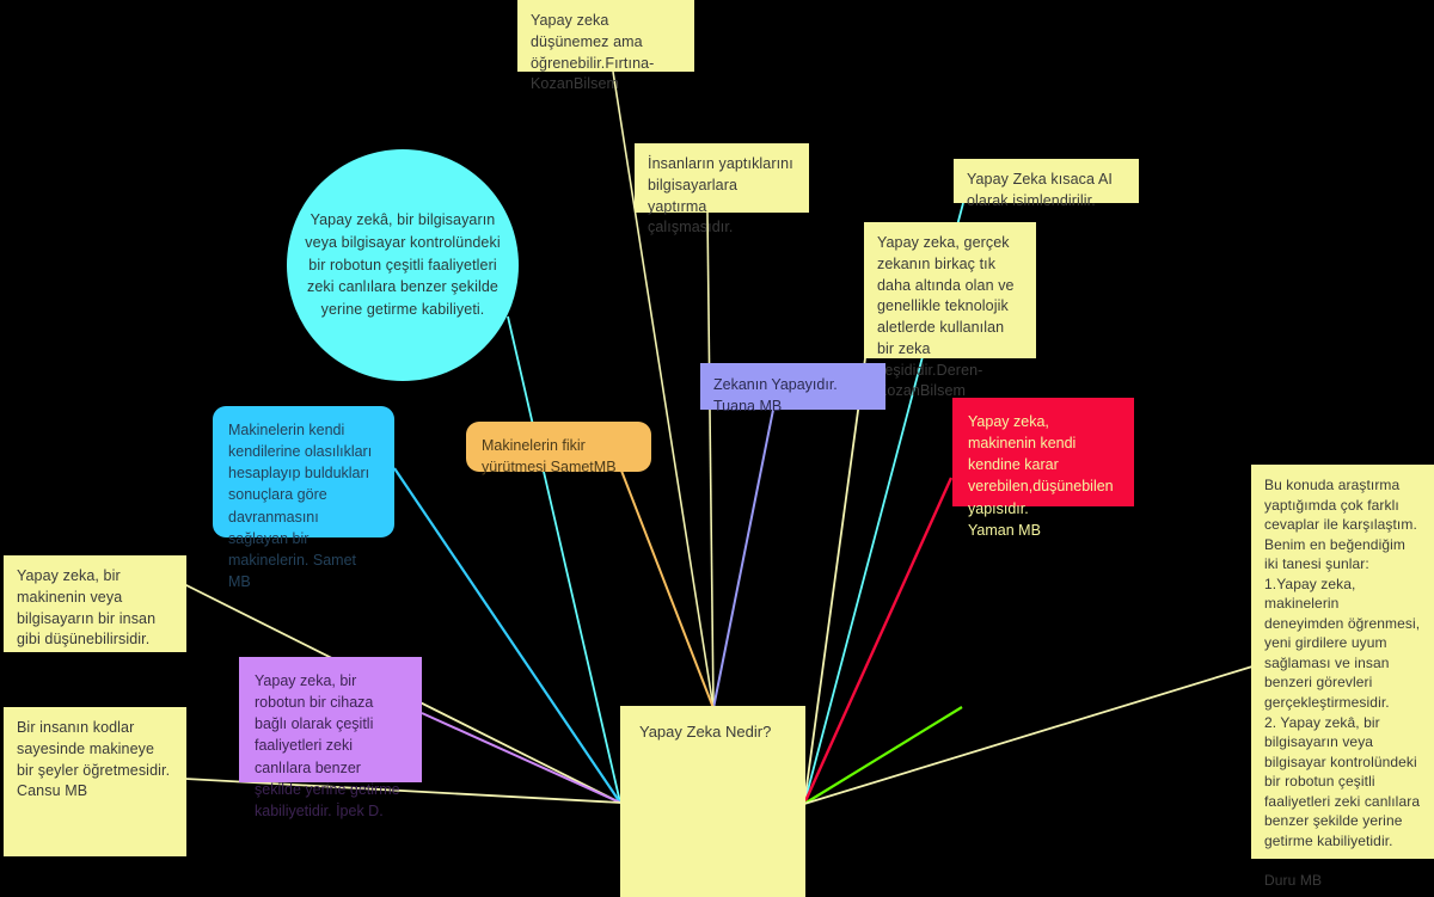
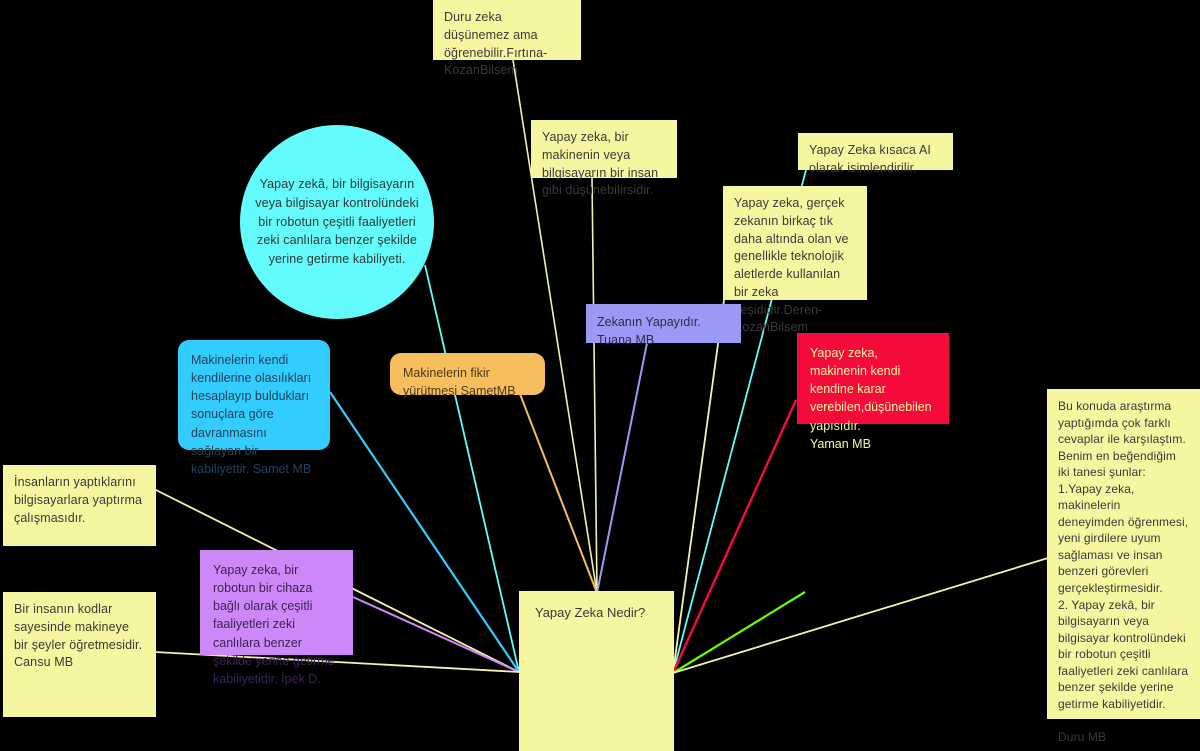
- Yapay zeka düşünemez ama öğrenebilir.Fırtına-KozanBilsem
+ Duru zeka düşünemez ama öğrenebilir.Fırtına-KozanBilsem
- İnsanların yaptıklarını bilgisayarlara yaptırma çalışmasıdır.
+ Yapay zeka, bir makinenin veya bilgisayarın bir insan gibi düşünebilirsidir.
  Yapay Zeka kısaca AI olarak isimlendirilir.
  Yapay zeka, gerçek zekanın birkaç tık daha altında olan ve genellikle teknolojik aletlerde kullanılan bir zeka eşididir.Deren-ozanBilsem
  Yapay zekâ, bir bilgisayarın veya bilgisayar kontrolündeki bir robotun çeşitli faaliyetleri zeki canlılara benzer şekilde yerine getirme kabiliyeti.
- Makinelerin kendi kendilerine olasılıkları hesaplayıp buldukları sonuçlara göre davranmasını sağlayan bir makinelerin. Samet MB
+ Makinelerin kendi kendilerine olasılıkları hesaplayıp buldukları sonuçlara göre davranmasını sağlayan bir kabiliyettir. Samet MB
  Makinelerin fikir yürütmesi SametMB
  Zekanın Yapayıdır. Tuana MB
  Yapay zeka, makinenin kendi kendine karar verebilen,düşünebilen yapısıdır.
  Yaman MB
- Yapay zeka, bir makinenin veya bilgisayarın bir insan gibi düşünebilirsidir.
+ İnsanların yaptıklarını bilgisayarlara yaptırma çalışmasıdır.
  Bir insanın kodlar sayesinde makineye bir şeyler öğretmesidir.
  Cansu MB
  Yapay zeka, bir robotun bir cihaza bağlı olarak çeşitli faaliyetleri zeki canlılara benzer şekilde yerine getirme kabiliyetidir. İpek D.
  Bu konuda araştırma yaptığımda çok farklı cevaplar ile karşılaştım. Benim en beğendiğim iki tanesi şunlar:
  1.Yapay zeka, makinelerin deneyimden öğrenmesi, yeni girdilere uyum sağlaması ve insan benzeri görevleri gerçekleştirmesidir.
  2. Yapay zekâ, bir bilgisayarın veya bilgisayar kontrolündeki bir robotun çeşitli faaliyetleri zeki canlılara benzer şekilde yerine getirme kabiliyetidir.
  Duru MB
  Yapay Zeka Nedir?
